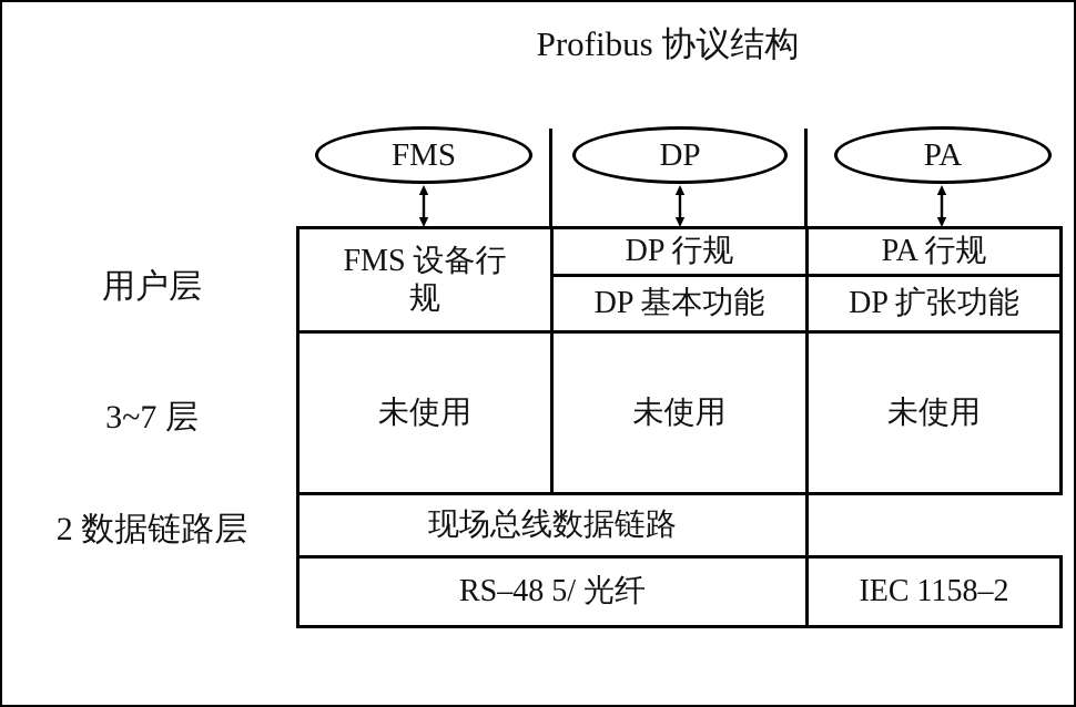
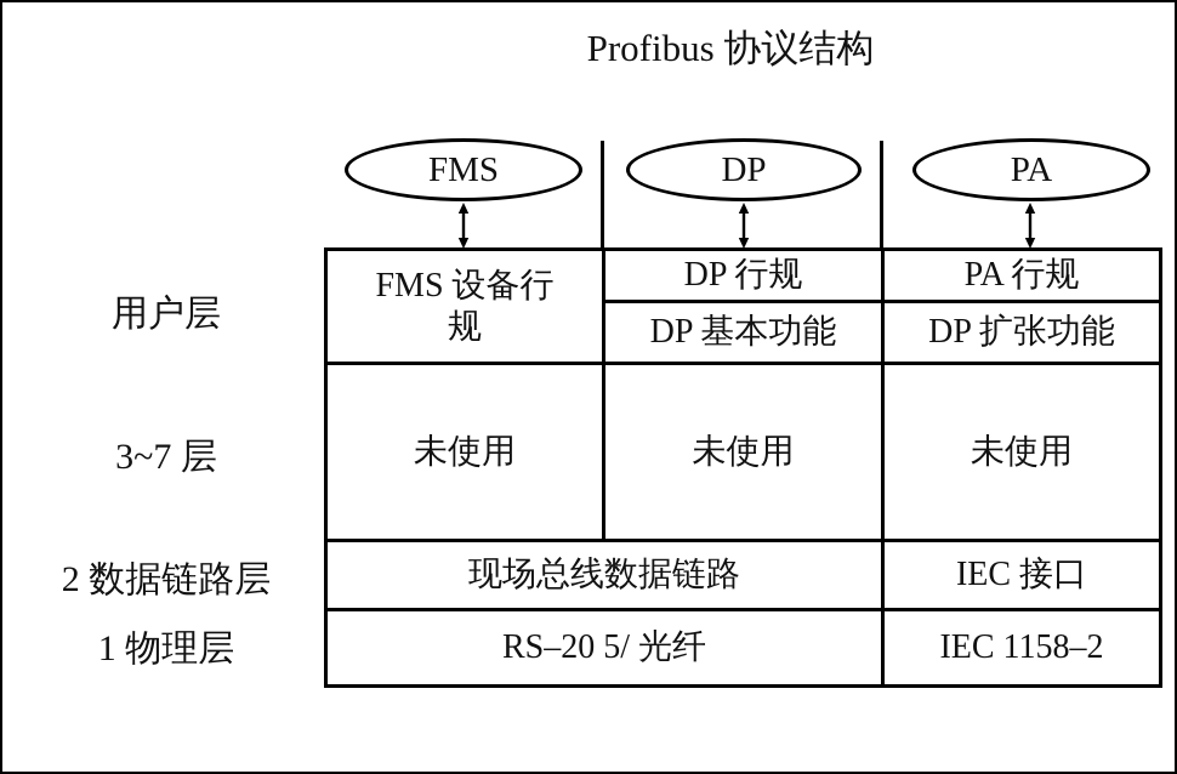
  Profibus 协议结构
  FMS
  DP
  PA
  FMS 设备行规
  DP 行规
  PA 行规
  DP 基本功能
  DP 扩张功能
  未使用
  未使用
  未使用
  现场总线数据链路
+ IEC 接口
- RS–48 5/ 光纤
+ RS–20 5/ 光纤
  IEC 1158–2
  用户层
  3~7 层
  2 数据链路层
+ 1 物理层
